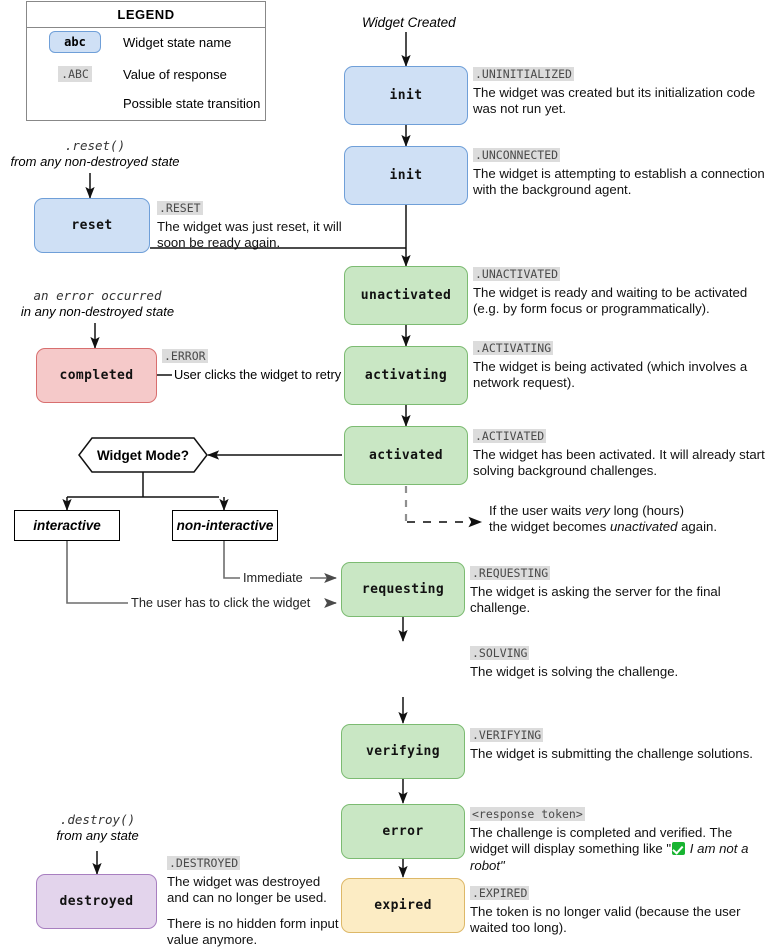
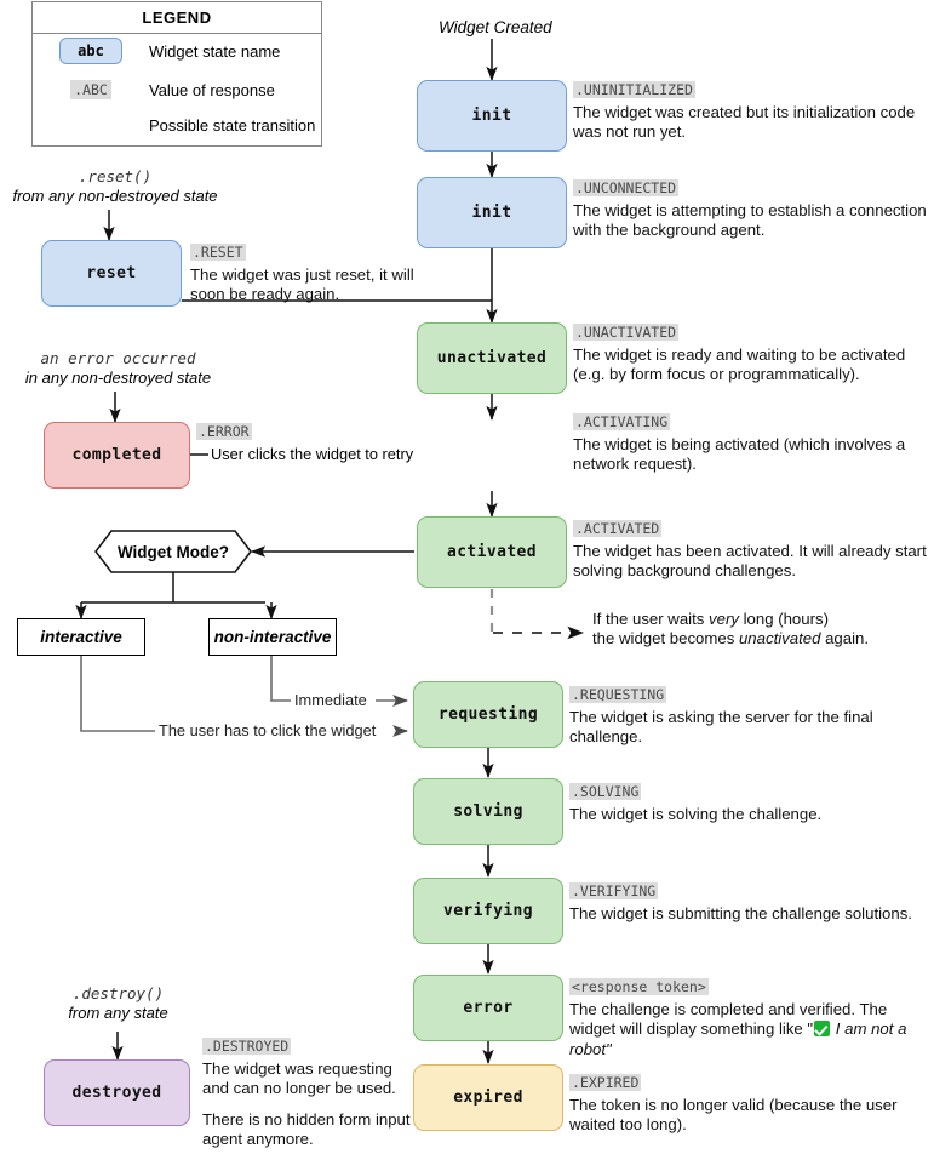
  LEGEND
  abc
  Widget state name
  .ABC
  Value of response
  Possible state transition
  Widget Created
  init
  .UNINITIALIZED
  The widget was created but its initialization code was not run yet.
  init
  .UNCONNECTED
  The widget is attempting to establish a connection with the background agent.
  .reset()
  from any non-destroyed state
  reset
  .RESET
  The widget was just reset, it will soon be ready again.
  unactivated
  .UNACTIVATED
  The widget is ready and waiting to be activated (e.g. by form focus or programmatically).
  an error occurred
  in any non-destroyed state
  completed
  .ERROR
  User clicks the widget to retry
- activating
  .ACTIVATING
  The widget is being activated (which involves a network request).
  activated
  .ACTIVATED
  The widget has been activated. It will already start solving background challenges.
  Widget Mode?
  interactive
  non-interactive
  Immediate
  The user has to click the widget
  If the user waits very long (hours)
  the widget becomes unactivated again.
  requesting
  .REQUESTING
  The widget is asking the server for the final challenge.
+ solving
  .SOLVING
  The widget is solving the challenge.
  verifying
  .VERIFYING
  The widget is submitting the challenge solutions.
  error
  <response token>
  The challenge is completed and verified. The widget will display something like " I am not a robot"
  expired
  .EXPIRED
  The token is no longer valid (because the user waited too long).
  .destroy()
  from any state
  destroyed
  .DESTROYED
- The widget was destroyed and can no longer be used.
+ The widget was requesting and can no longer be used.
- There is no hidden form input value anymore.
+ There is no hidden form input agent anymore.
